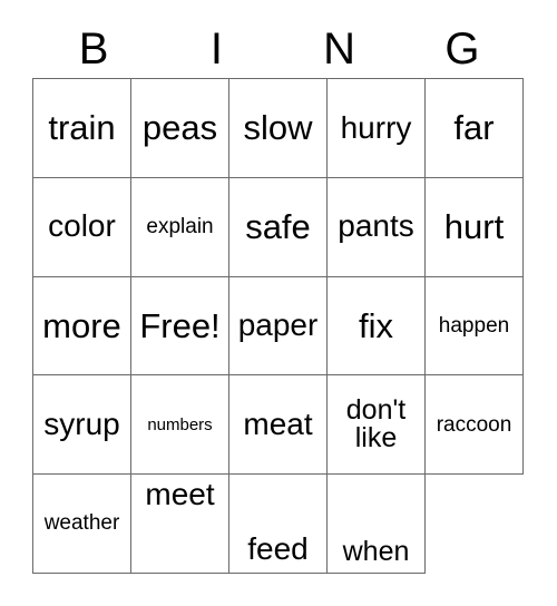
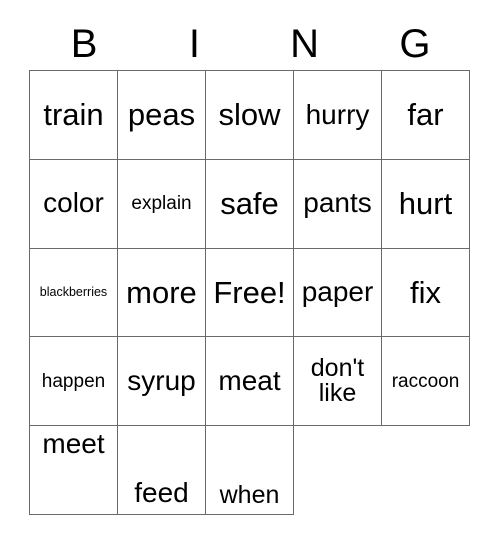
  B
  I
  N
  G
  train
  peas
  slow
  hurry
  far
  color
  explain
  safe
  pants
  hurt
+ blackberries
  more
  Free!
  paper
  fix
  happen
  syrup
- numbers
  meat
  don't
  like
  raccoon
- weather
  meet
  feed
  when
